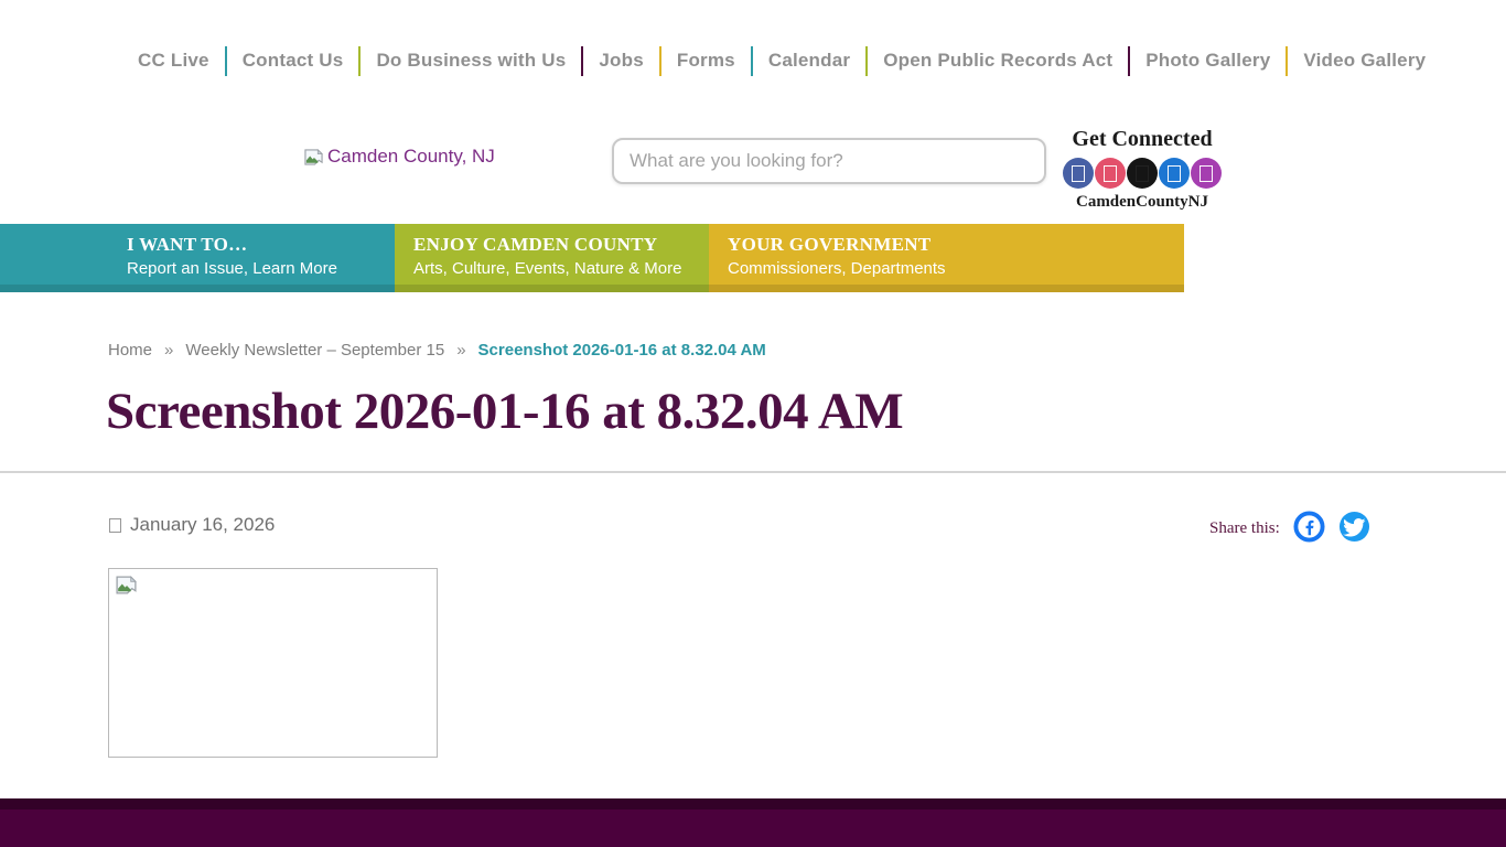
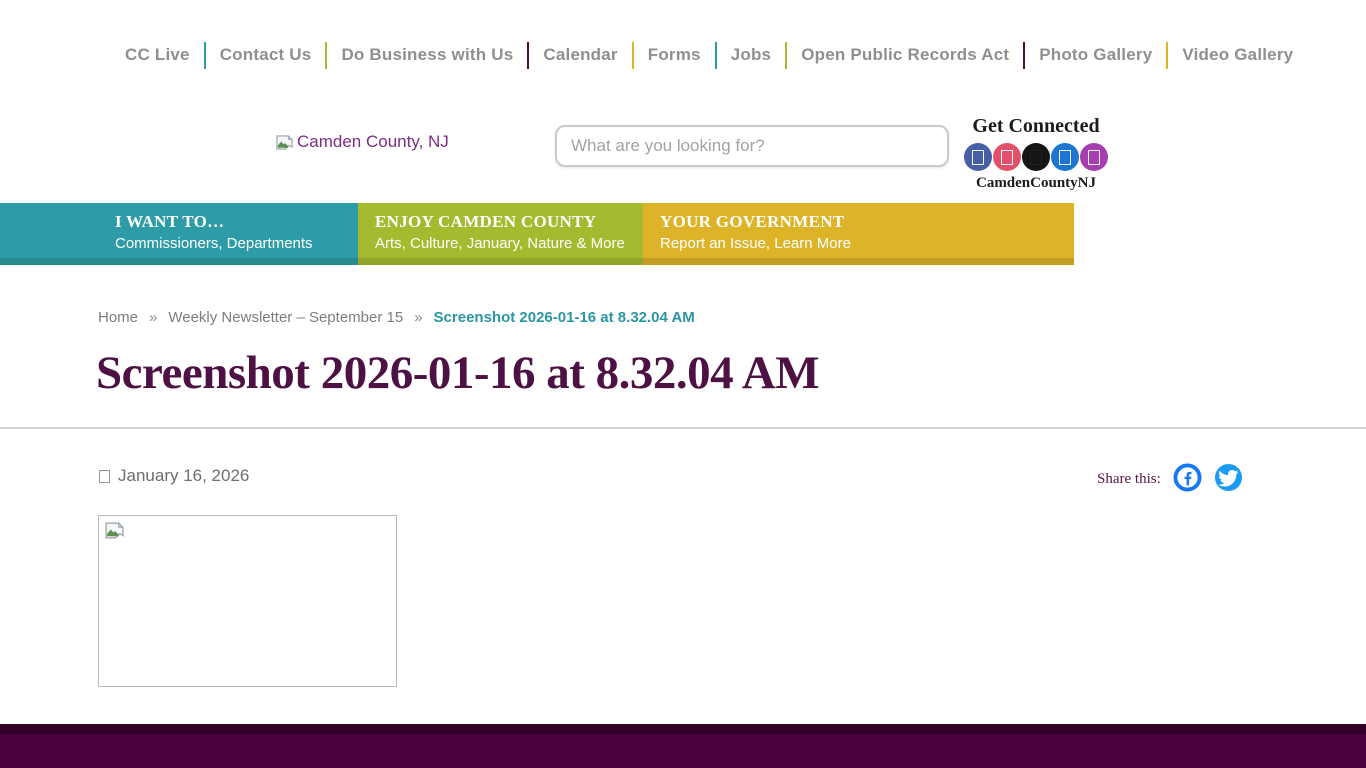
  CC Live
  Contact Us
  Do Business with Us
- Jobs
+ Calendar
  Forms
- Calendar
+ Jobs
  Open Public Records Act
  Photo Gallery
  Video Gallery
  Camden County, NJ
  What are you looking for?
  Get Connected
  CamdenCountyNJ
  I WANT TO…
- Report an Issue, Learn More
+ Commissioners, Departments
  ENJOY CAMDEN COUNTY
- Arts, Culture, Events, Nature & More
+ Arts, Culture, January, Nature & More
  YOUR GOVERNMENT
- Commissioners, Departments
+ Report an Issue, Learn More
  Home
  »
  Weekly Newsletter – September 15
  »
  Screenshot 2026-01-16 at 8.32.04 AM
  Screenshot 2026-01-16 at 8.32.04 AM
  January 16, 2026
  Share this:
